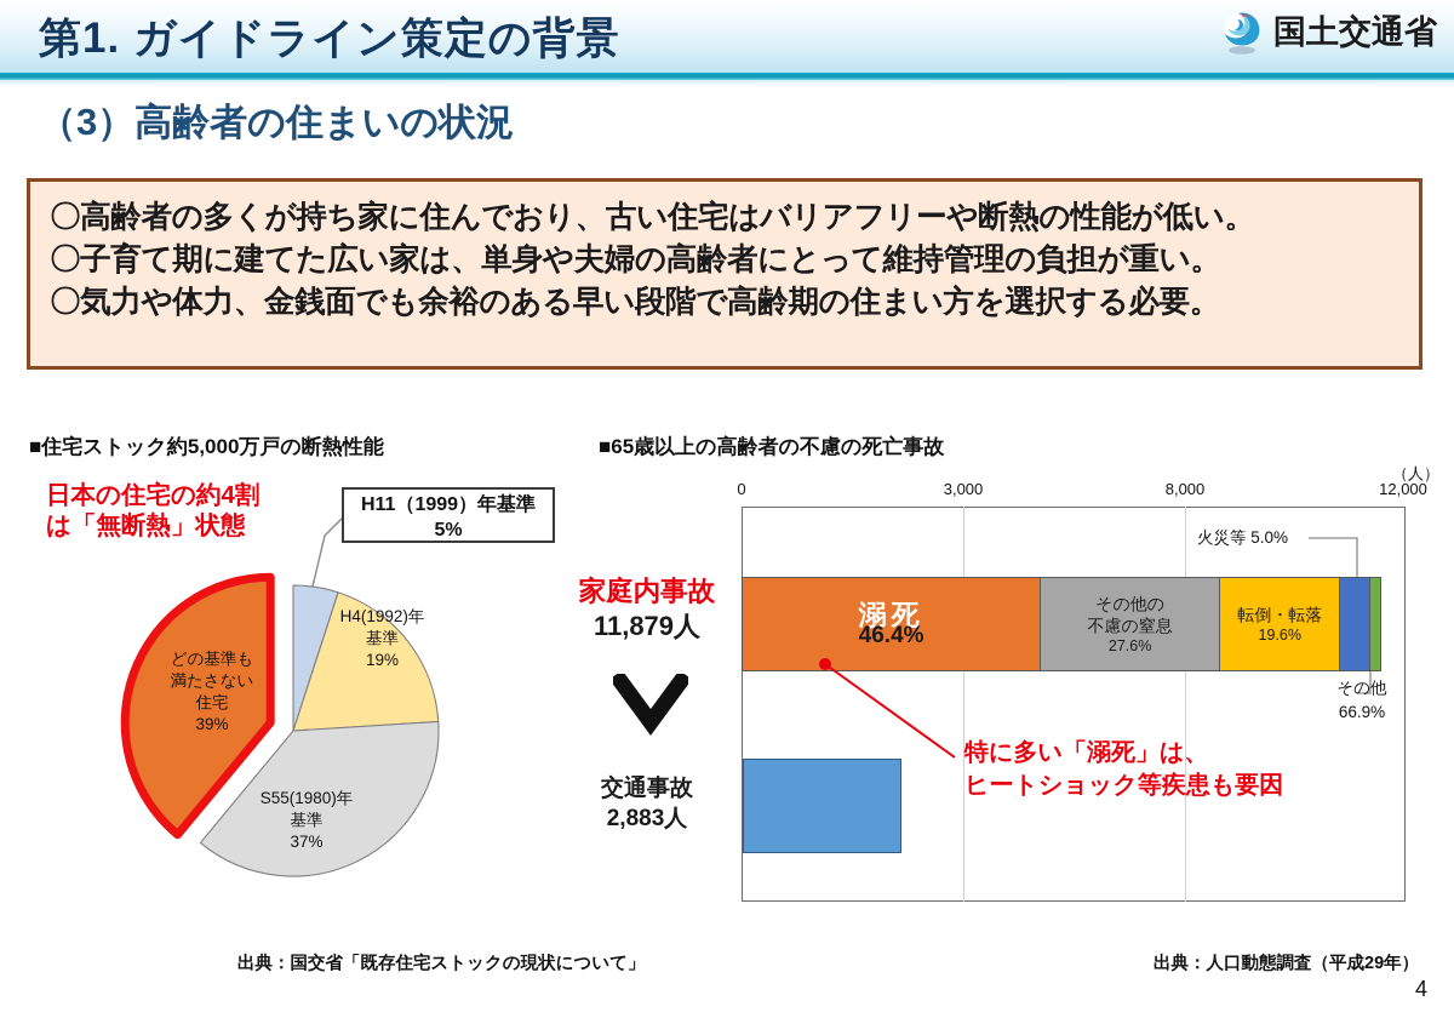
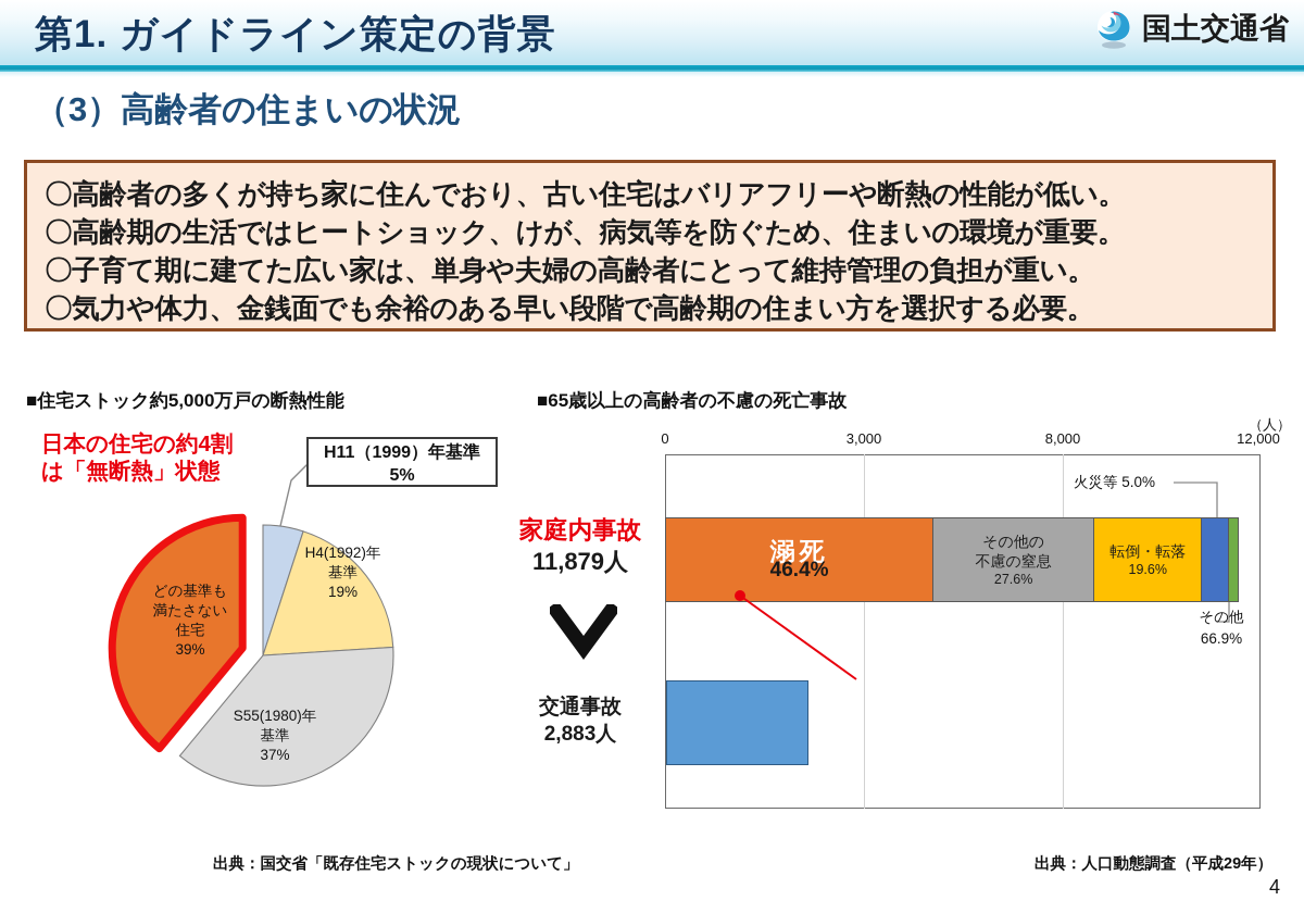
  第1. ガイドライン策定の背景
  国土交通省
  （3）高齢者の住まいの状況
  〇高齢者の多くが持ち家に住んでおり、古い住宅はバリアフリーや断熱の性能が低い。
+ 〇高齢期の生活ではヒートショック、けが、病気等を防ぐため、住まいの環境が重要。
  〇子育て期に建てた広い家は、単身や夫婦の高齢者にとって維持管理の負担が重い。
  〇気力や体力、金銭面でも余裕のある早い段階で高齢期の住まい方を選択する必要。
  ■住宅ストック約5,000万戸の断熱性能
  日本の住宅の約4割
  は「無断熱」状態
  どの基準も
  満たさない
  住宅
  39%
  H4(1992)年
  基準
  19%
  S55(1980)年
  基準
  37%
  H11（1999）年基準
  5%
  ■65歳以上の高齢者の不慮の死亡事故
  0
  3,000
  8,000
  12,000
  （人）
  溺死
  46.4%
  その他の
  不慮の窒息
  27.6%
  転倒・転落
  19.6%
  火災等 5.0%
  その他
  66.9%
  家庭内事故
  11,879人
  交通事故
  2,883人
- 特に多い「溺死」は、
- ヒートショック等疾患も要因
  出典：国交省「既存住宅ストックの現状について」
  出典：人口動態調査（平成29年）
  4
